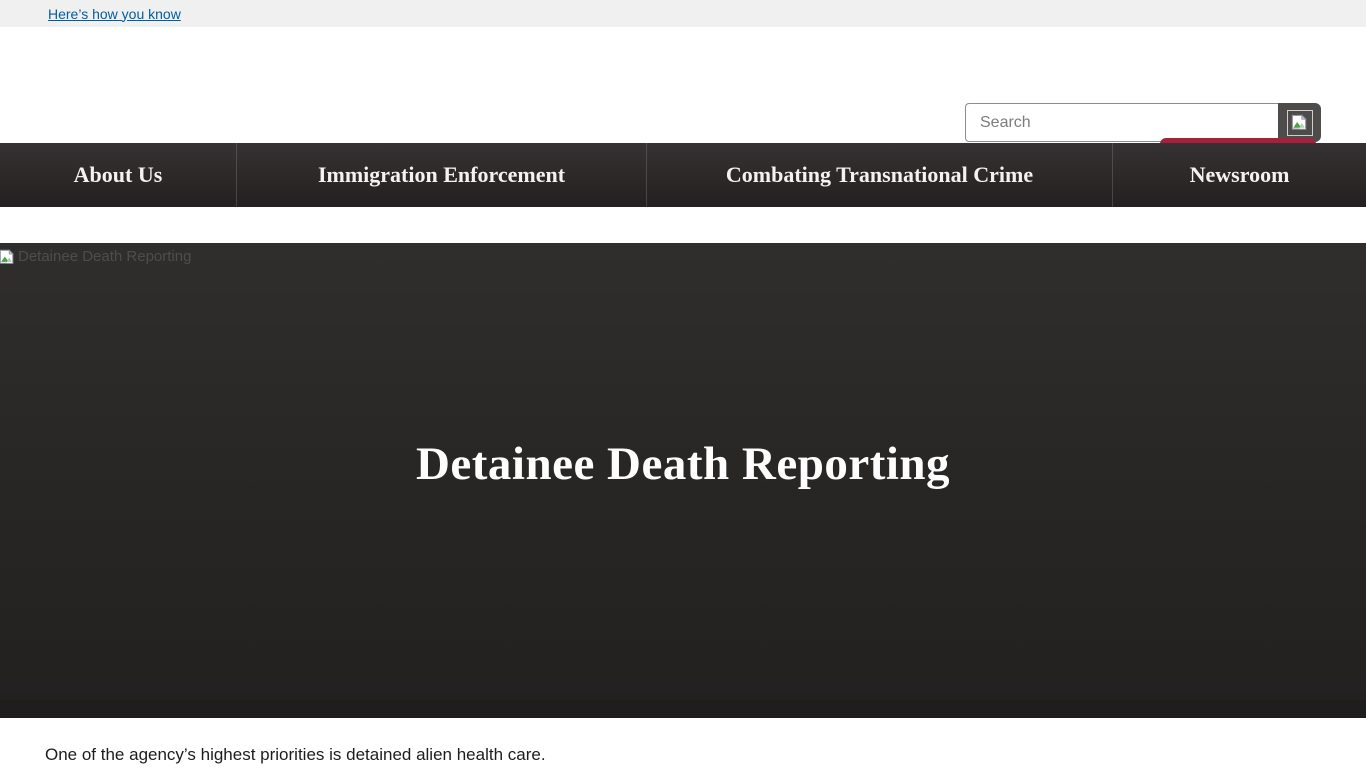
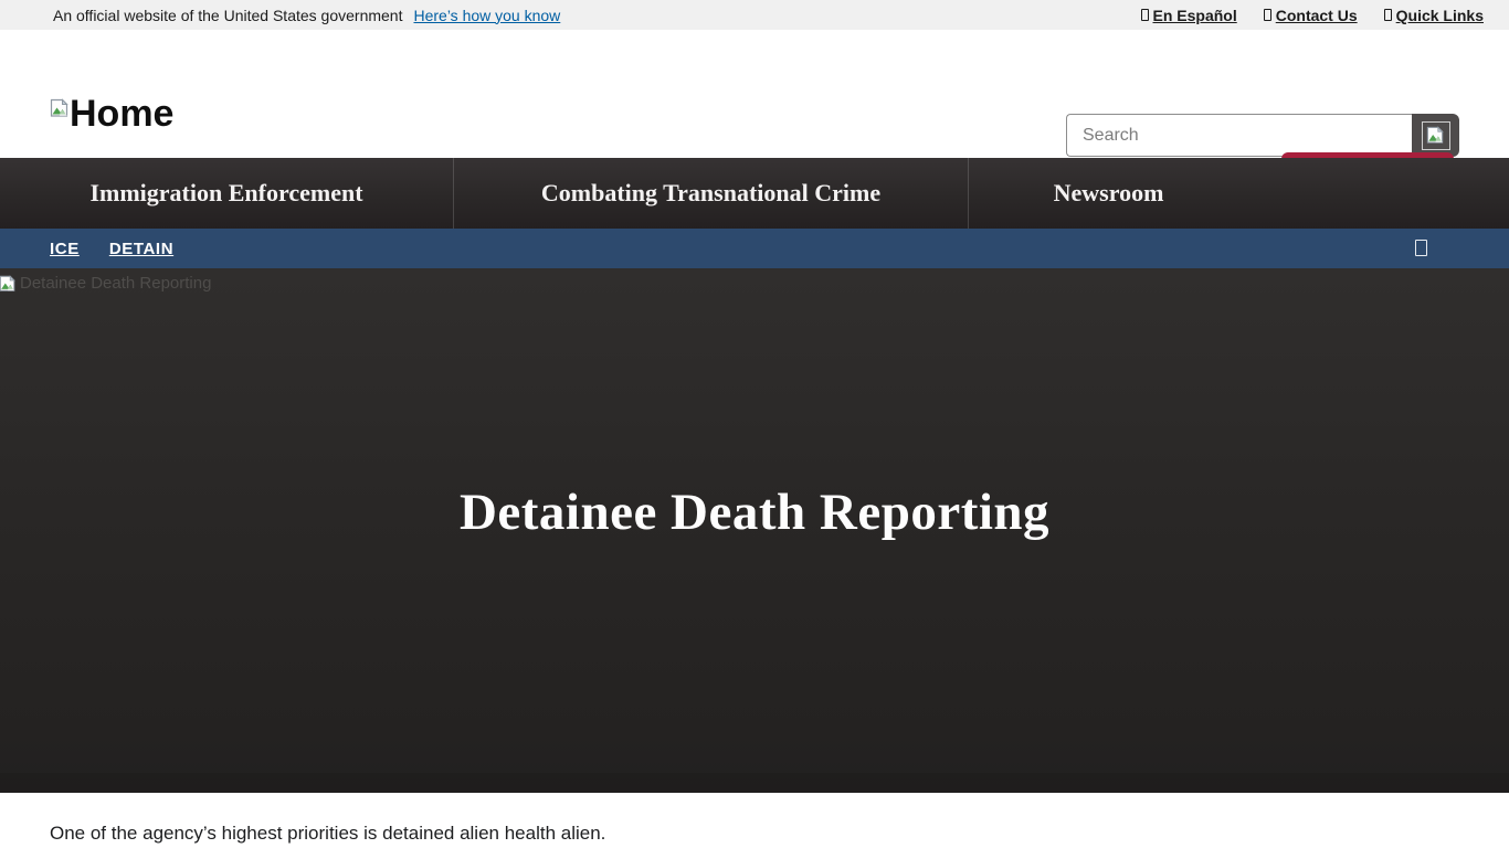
+ An official website of the United States government
  Here’s how you know
+ En Español
+ Contact Us
+ Quick Links
+ Home
  Search
- About Us
  Immigration Enforcement
  Combating Transnational Crime
  Newsroom
+ ICE
+ DETAIN
  Detainee Death Reporting
  Detainee Death Reporting
- One of the agency’s highest priorities is detained alien health care.
+ One of the agency’s highest priorities is detained alien health alien.
